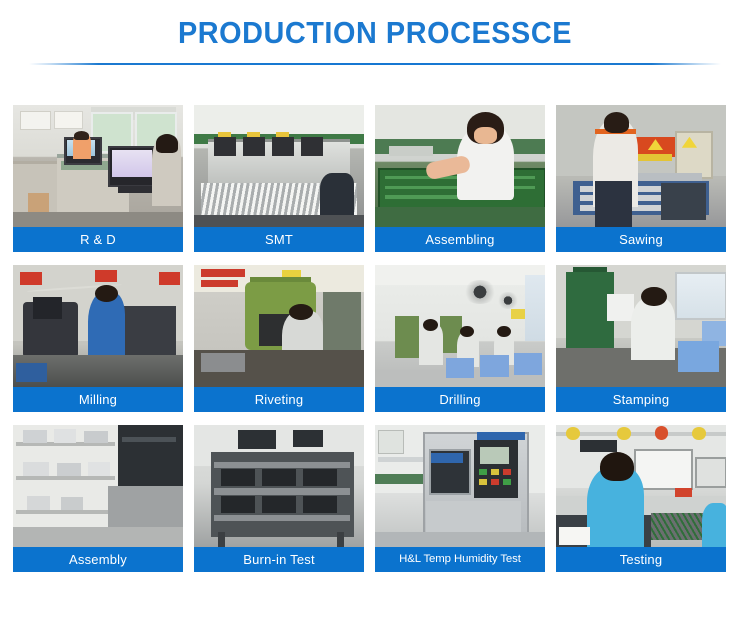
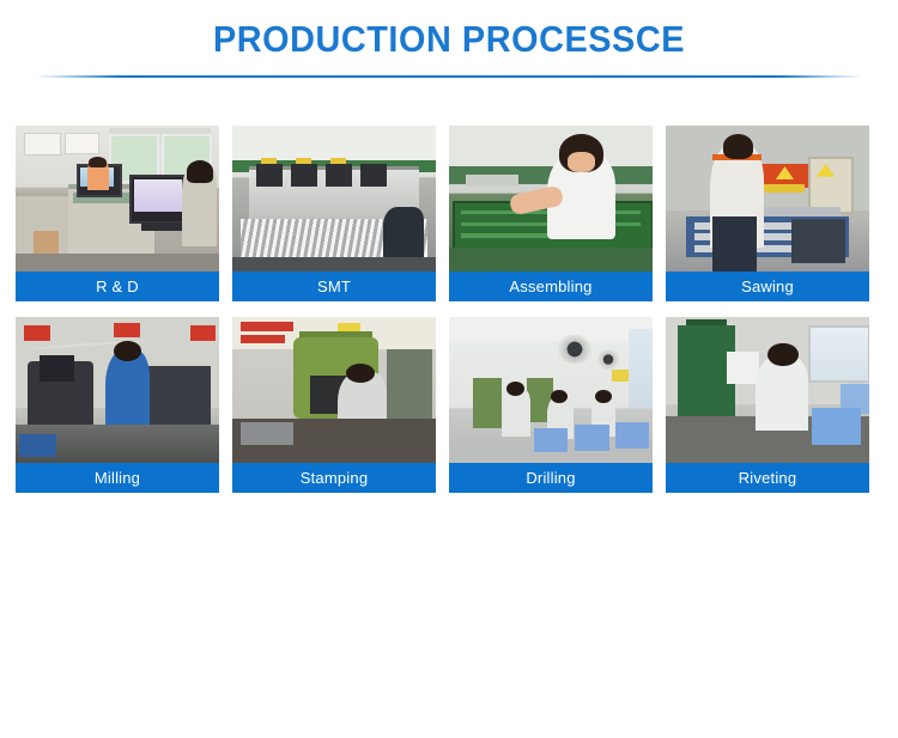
  PRODUCTION PROCESSCE
  R & D
  SMT
  Assembling
  Sawing
  Milling
- Riveting
+ Stamping
  Drilling
- Stamping
+ Riveting
- Assembly
- Burn-in Test
- H&L Temp Humidity Test
- Testing
